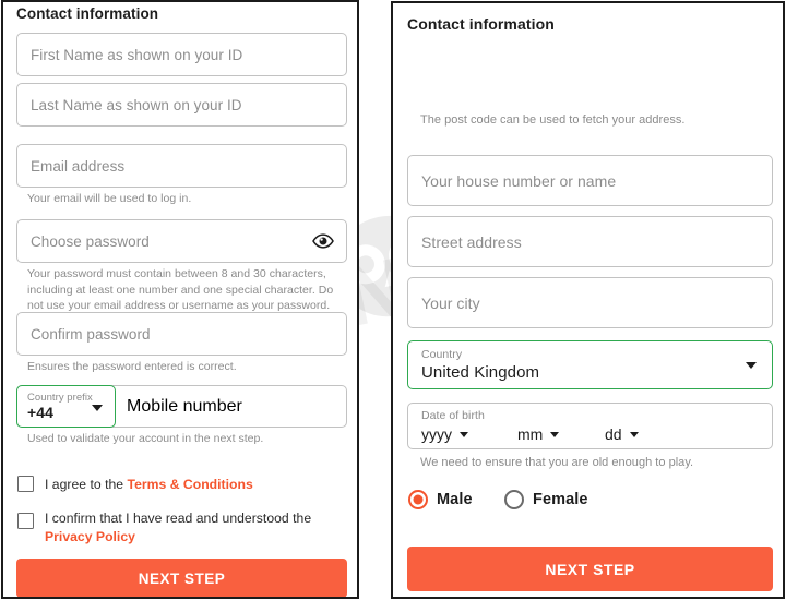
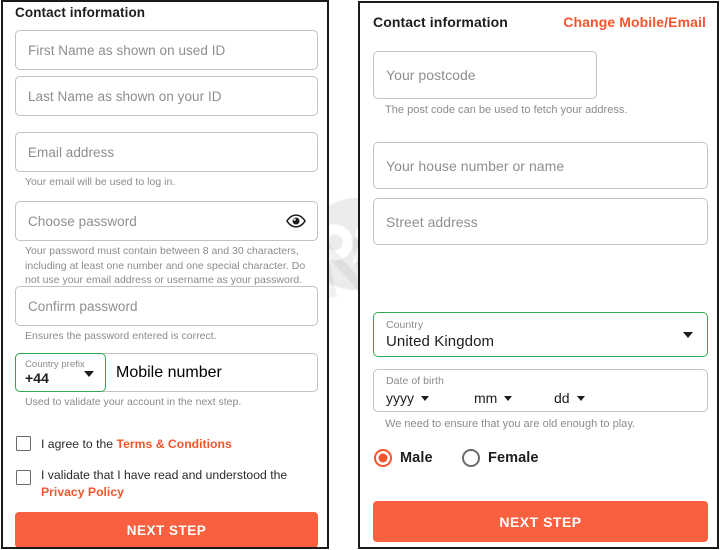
  Contact information
- First Name as shown on your ID
+ First Name as shown on used ID
  Last Name as shown on your ID
  Email address
  Your email will be used to log in.
  Choose password
  Your password must contain between 8 and 30 characters, including at least one number and one special character. Do not use your email address or username as your password.
  Confirm password
  Ensures the password entered is correct.
  Mobile number
  Country prefix
  +44
  Used to validate your account in the next step.
  I agree to the Terms & Conditions
- I confirm that I have read and understood the Privacy Policy
+ I validate that I have read and understood the Privacy Policy
  NEXT STEP
  Contact information
+ Change Mobile/Email
+ Your postcode
  The post code can be used to fetch your address.
  Your house number or name
  Street address
- Your city
  Country
  United Kingdom
  Date of birth
  yyyy
  mm
  dd
  We need to ensure that you are old enough to play.
  Male
  Female
  NEXT STEP
